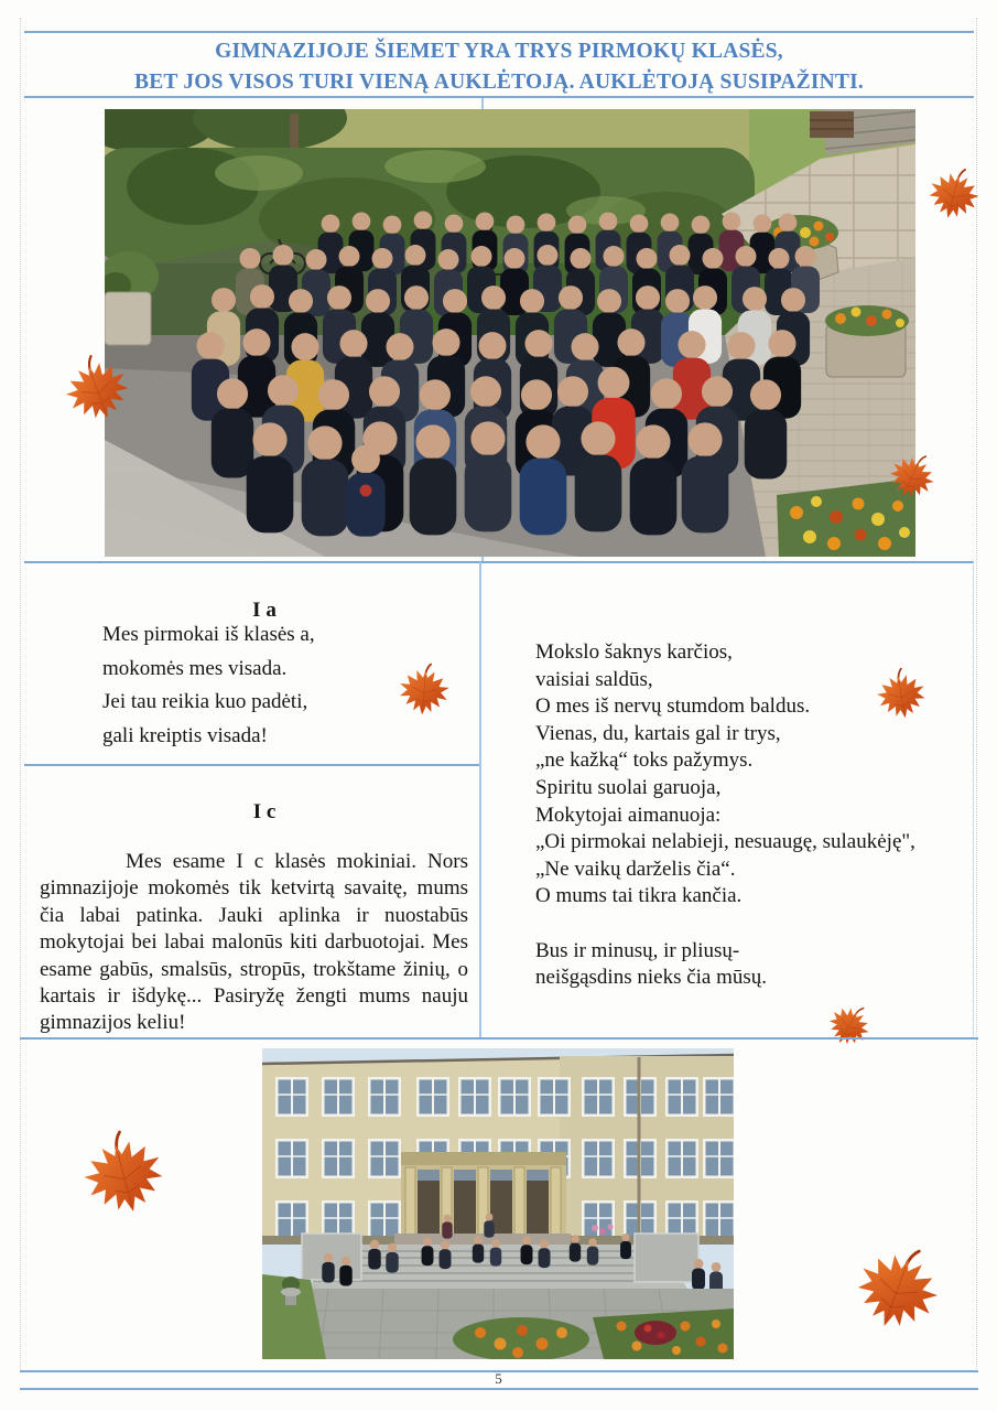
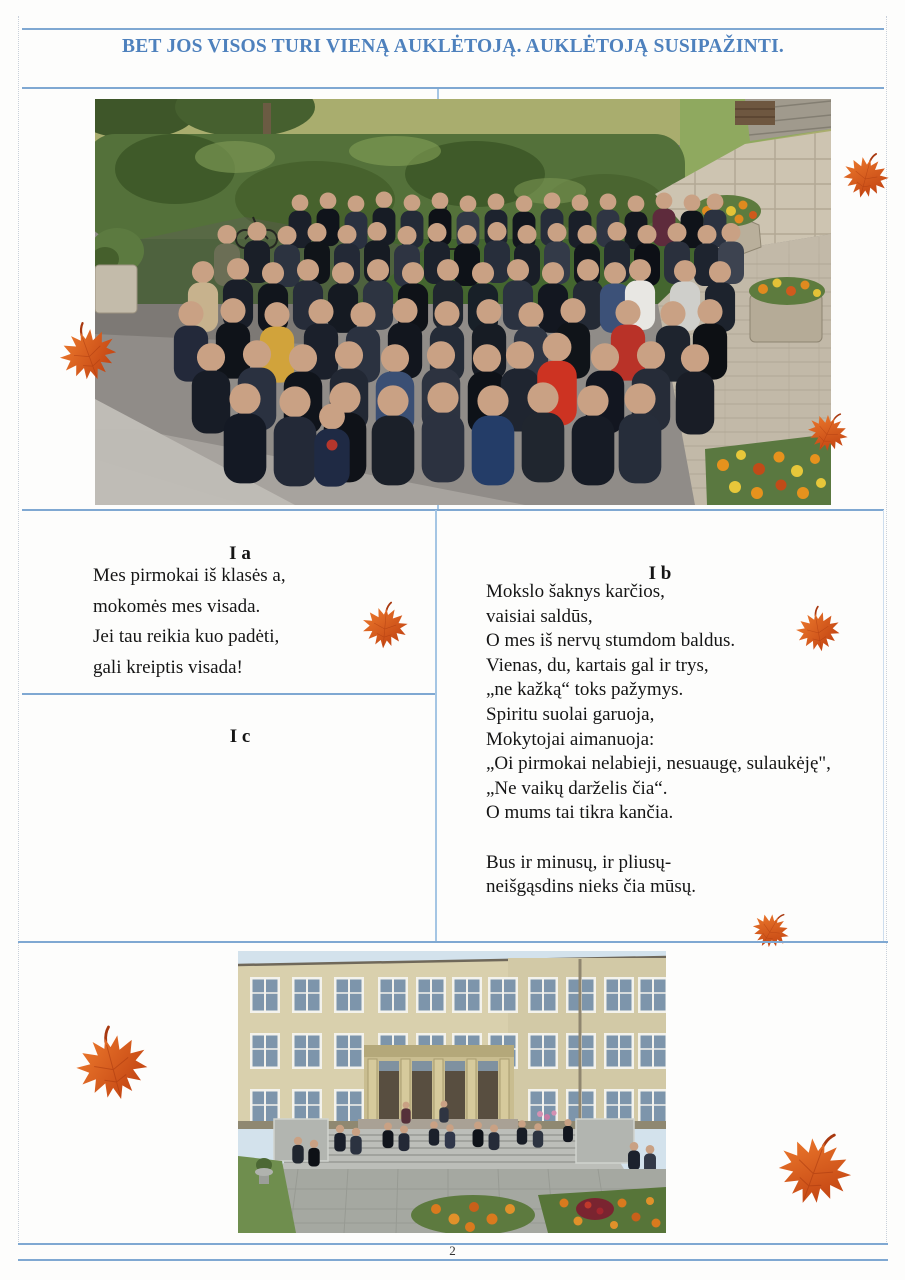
- GIMNAZIJOJE ŠIEMET YRA TRYS PIRMOKŲ KLASĖS,
  BET JOS VISOS TURI VIENĄ AUKLĖTOJĄ. AUKLĖTOJĄ SUSIPAŽINTI.
  I a
  Mes pirmokai iš klasės a,
  mokomės mes visada.
  Jei tau reikia kuo padėti,
  gali kreiptis visada!
+ I b
  Mokslo šaknys karčios,
  vaisiai saldūs,
  O mes iš nervų stumdom baldus.
  Vienas, du, kartais gal ir trys,
  „ne kažką“ toks pažymys.
  Spiritu suolai garuoja,
  Mokytojai aimanuoja:
  „Oi pirmokai nelabieji, nesuaugę, sulaukėję",
  „Ne vaikų darželis čia“.
  O mums tai tikra kančia.
  Bus ir minusų, ir pliusų-
  neišgąsdins nieks čia mūsų.
  I c
- Mes esame I c klasės mokiniai. Nors gimnazijoje mokomės tik ketvirtą savaitę, mums čia labai patinka. Jauki aplinka ir nuostabūs mokytojai bei labai malonūs kiti darbuotojai. Mes esame gabūs, smalsūs, stropūs, trokštame žinių, o kartais ir išdykę... Pasiryžę žengti mums nauju gimnazijos keliu!
- 5
+ 2
